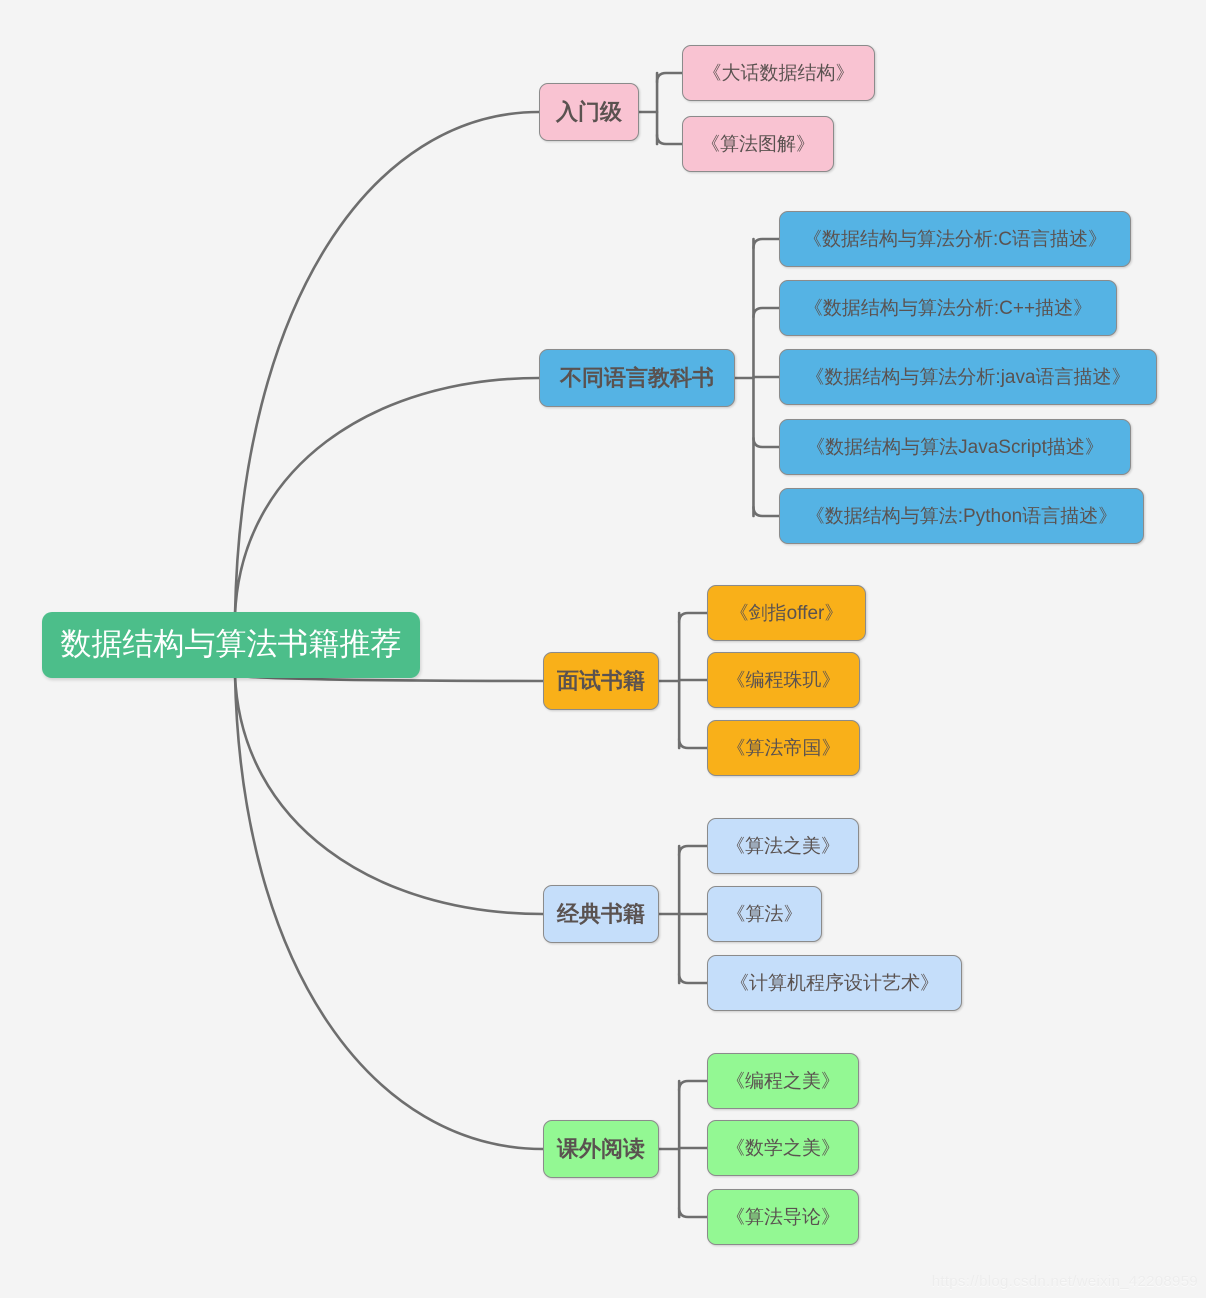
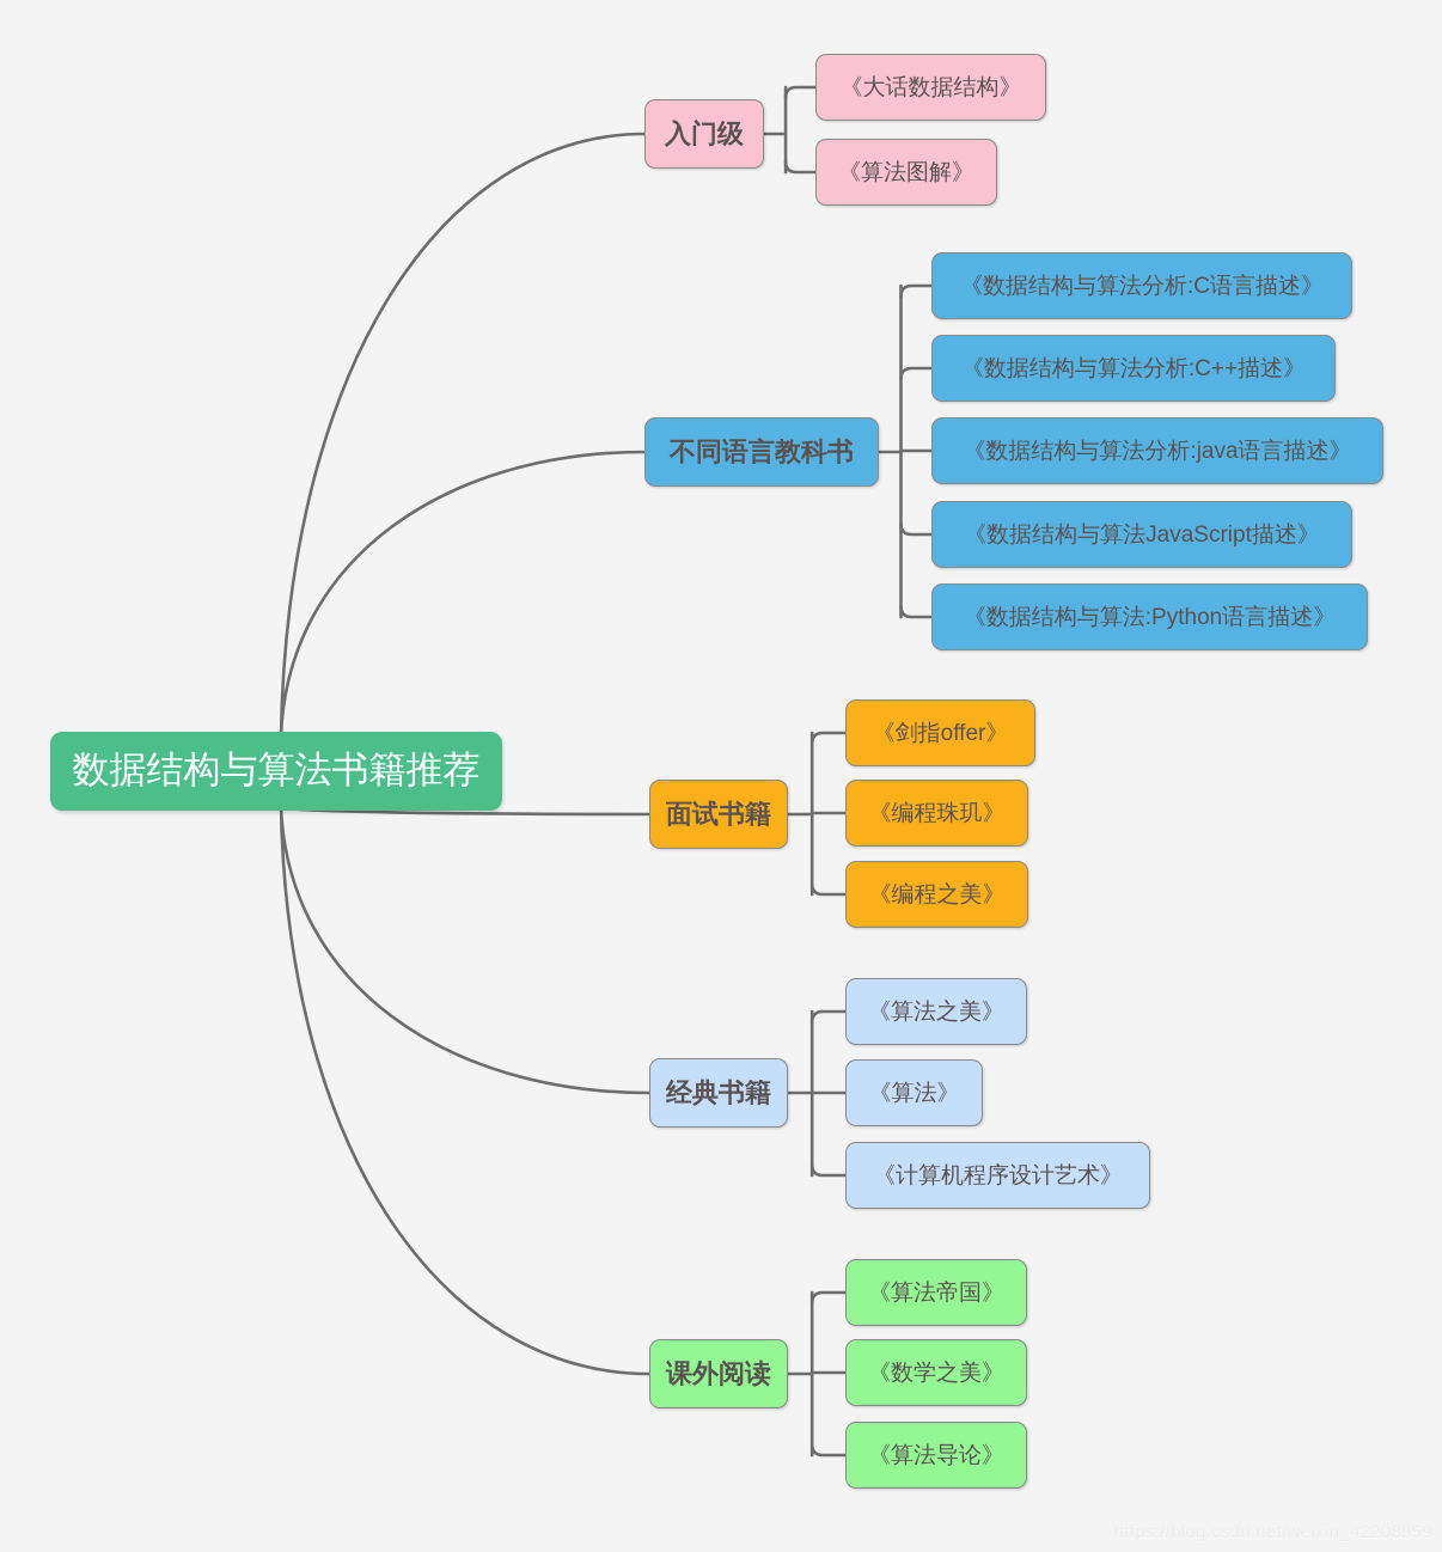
  数据结构与算法书籍推荐
  入门级
  《大话数据结构》
  《算法图解》
  不同语言教科书
  《数据结构与算法分析:C语言描述》
  《数据结构与算法分析:C++描述》
  《数据结构与算法分析:java语言描述》
  《数据结构与算法JavaScript描述》
  《数据结构与算法:Python语言描述》
  面试书籍
  《剑指offer》
  《编程珠玑》
- 《算法帝国》
+ 《编程之美》
  经典书籍
  《算法之美》
  《算法》
  《计算机程序设计艺术》
  课外阅读
- 《编程之美》
+ 《算法帝国》
  《数学之美》
  《算法导论》
